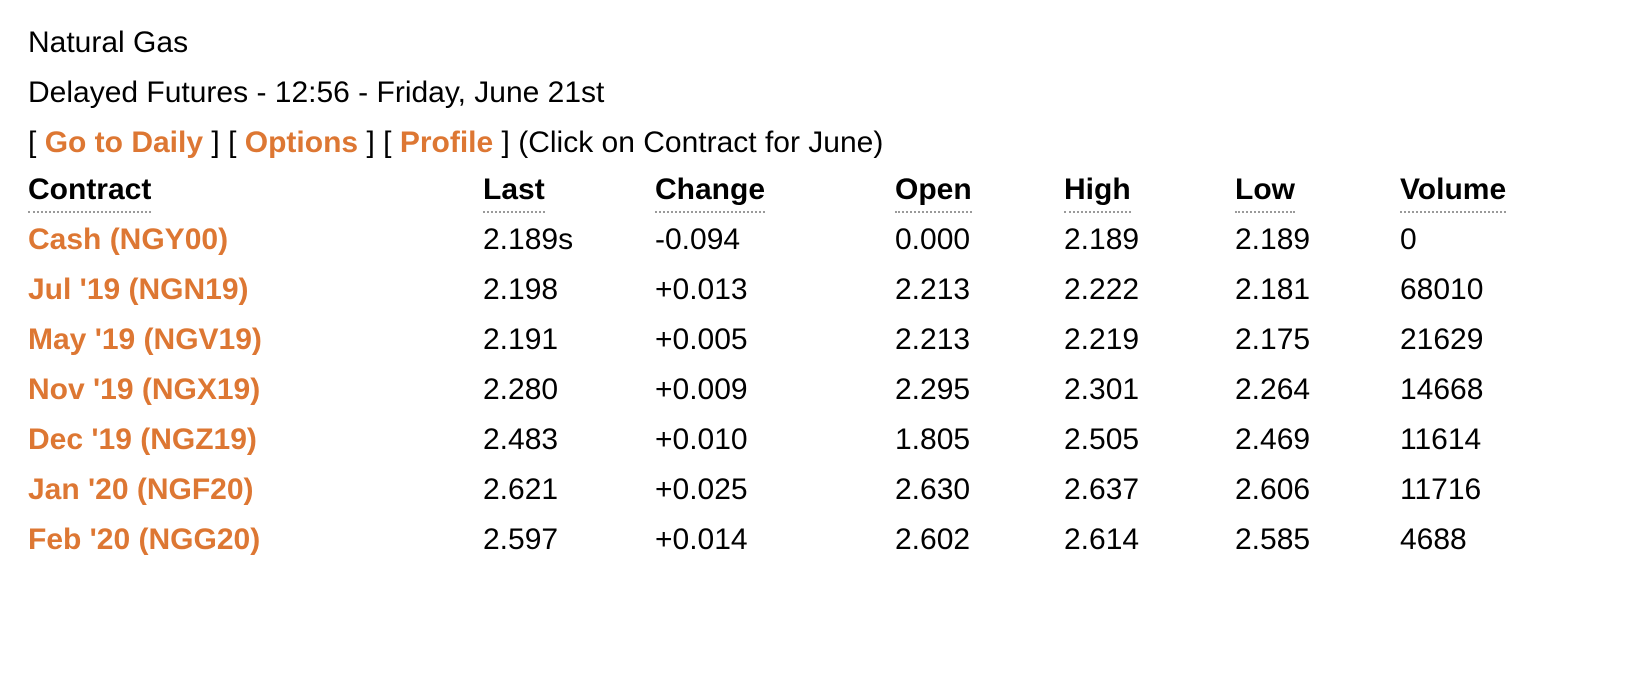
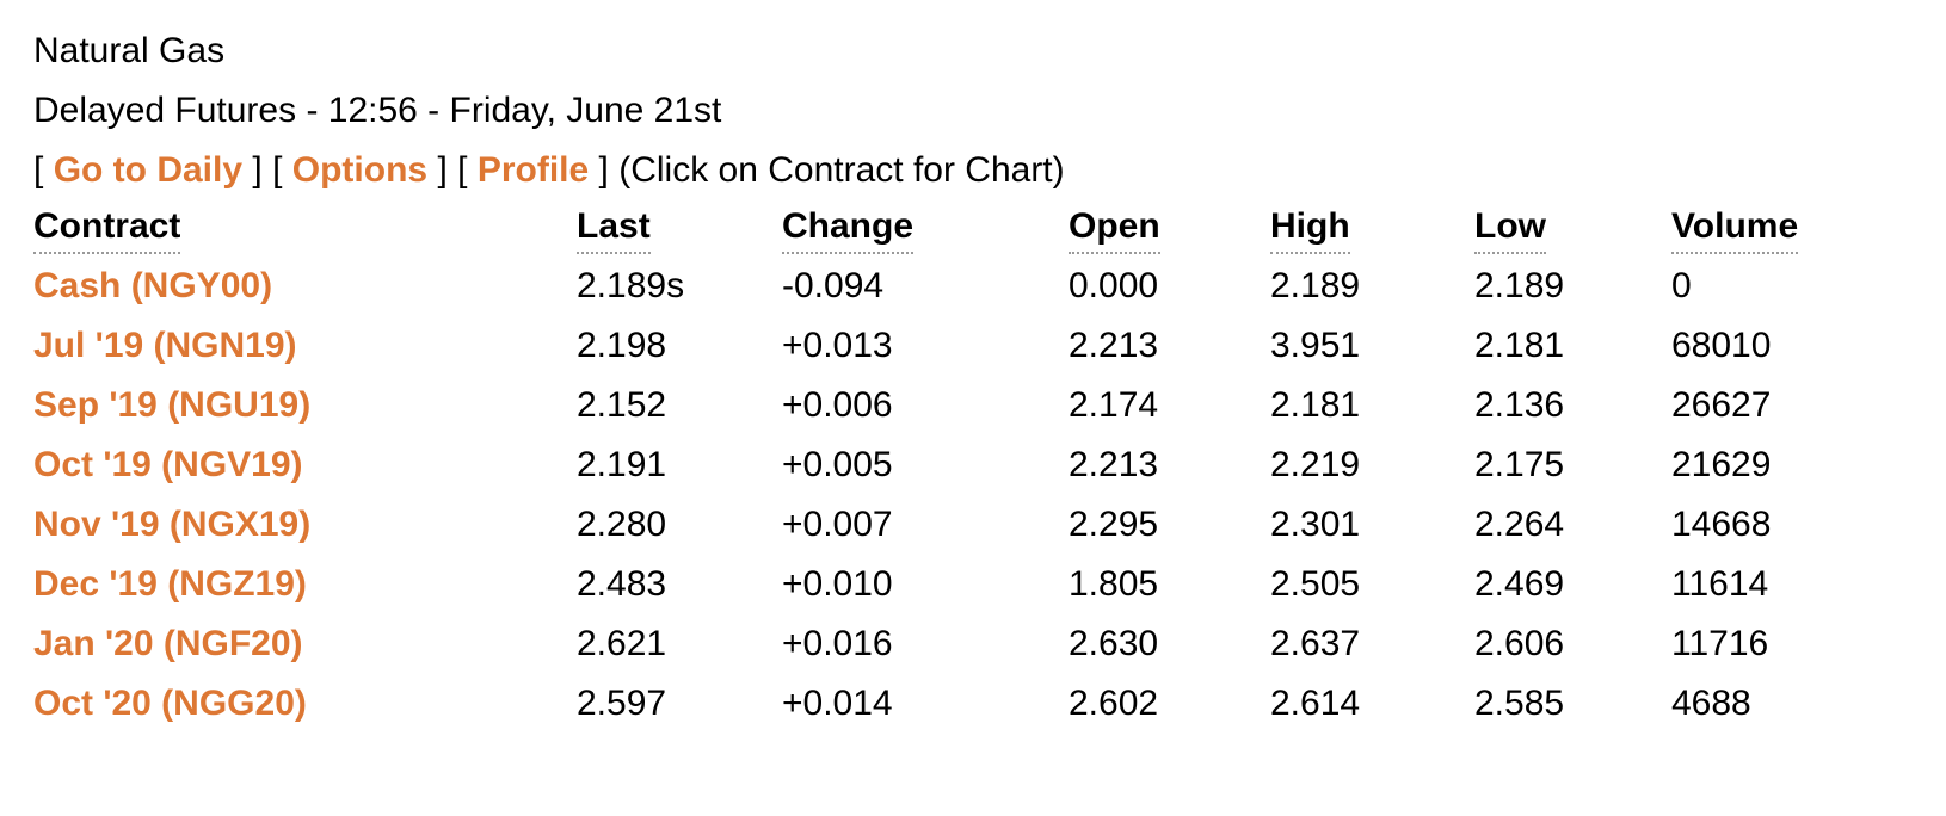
  Natural Gas
  Delayed Futures - 12:56 - Friday, June 21st
- [ Go to Daily ] [ Options ] [ Profile ] (Click on Contract for June)
+ [ Go to Daily ] [ Options ] [ Profile ] (Click on Contract for Chart)
  Contract	Last	Change	Open	High	Low	Volume
  Cash (NGY00)	2.189s	-0.094	0.000	2.189	2.189	0
- Jul '19 (NGN19)	2.198	+0.013	2.213	2.222	2.181	68010
+ Jul '19 (NGN19)	2.198	+0.013	2.213	3.951	2.181	68010
+ Sep '19 (NGU19)	2.152	+0.006	2.174	2.181	2.136	26627
- May '19 (NGV19)	2.191	+0.005	2.213	2.219	2.175	21629
+ Oct '19 (NGV19)	2.191	+0.005	2.213	2.219	2.175	21629
- Nov '19 (NGX19)	2.280	+0.009	2.295	2.301	2.264	14668
+ Nov '19 (NGX19)	2.280	+0.007	2.295	2.301	2.264	14668
  Dec '19 (NGZ19)	2.483	+0.010	1.805	2.505	2.469	11614
- Jan '20 (NGF20)	2.621	+0.025	2.630	2.637	2.606	11716
+ Jan '20 (NGF20)	2.621	+0.016	2.630	2.637	2.606	11716
- Feb '20 (NGG20)	2.597	+0.014	2.602	2.614	2.585	4688
+ Oct '20 (NGG20)	2.597	+0.014	2.602	2.614	2.585	4688
